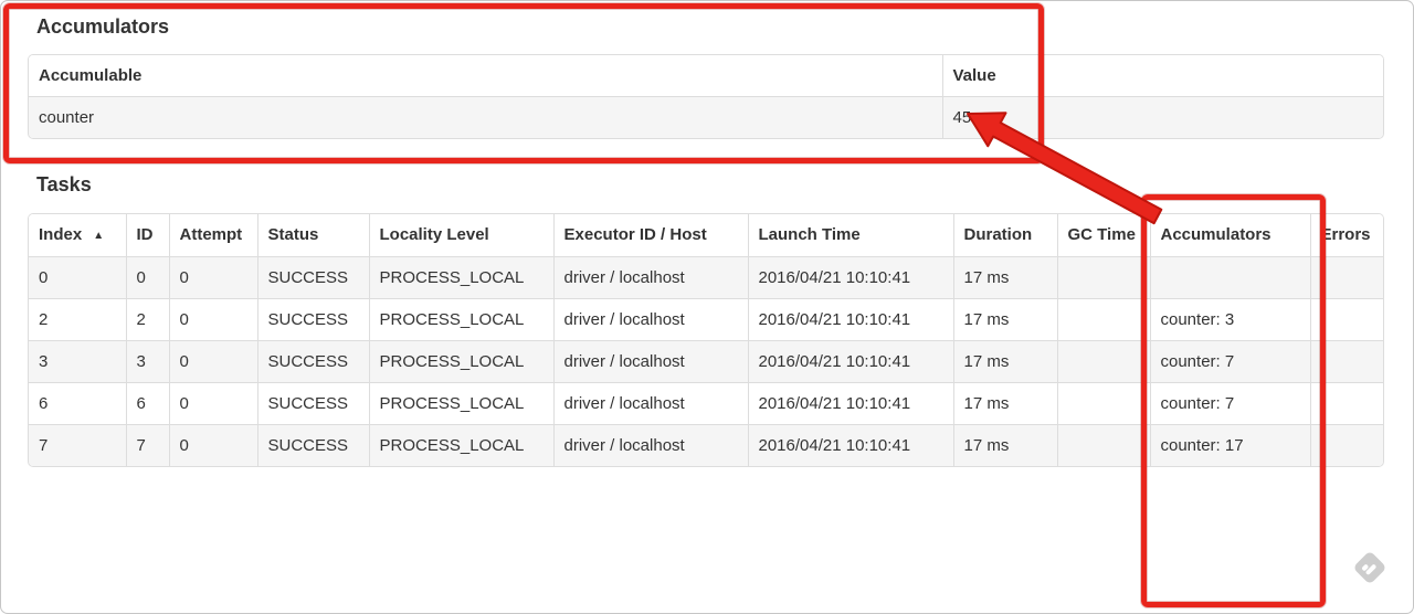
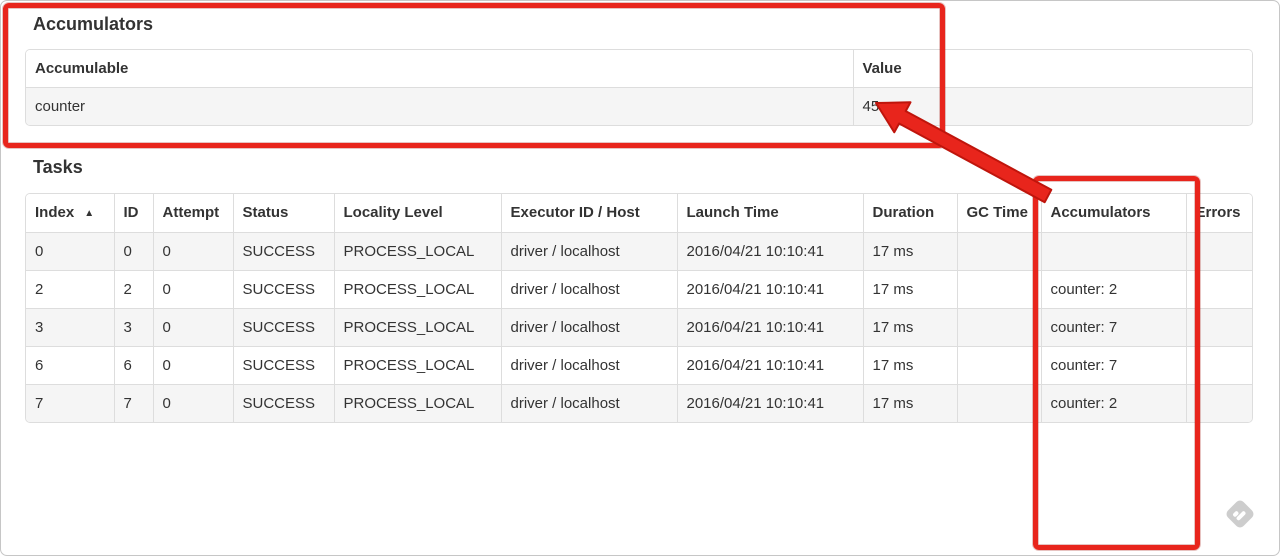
  Accumulators
  Accumulable	Value
  counter	45
  Tasks
  Index ▲	ID	Attempt	Status	Locality Level	Executor ID / Host	Launch Time	Duration	GC Time	Accumulators	Errors
  0	0	0	SUCCESS	PROCESS_LOCAL	driver / localhost	2016/04/21 10:10:41	17 ms
- 2	2	0	SUCCESS	PROCESS_LOCAL	driver / localhost	2016/04/21 10:10:41	17 ms		counter: 3
+ 2	2	0	SUCCESS	PROCESS_LOCAL	driver / localhost	2016/04/21 10:10:41	17 ms		counter: 2
  3	3	0	SUCCESS	PROCESS_LOCAL	driver / localhost	2016/04/21 10:10:41	17 ms		counter: 7
  6	6	0	SUCCESS	PROCESS_LOCAL	driver / localhost	2016/04/21 10:10:41	17 ms		counter: 7
- 7	7	0	SUCCESS	PROCESS_LOCAL	driver / localhost	2016/04/21 10:10:41	17 ms		counter: 17
+ 7	7	0	SUCCESS	PROCESS_LOCAL	driver / localhost	2016/04/21 10:10:41	17 ms		counter: 2
